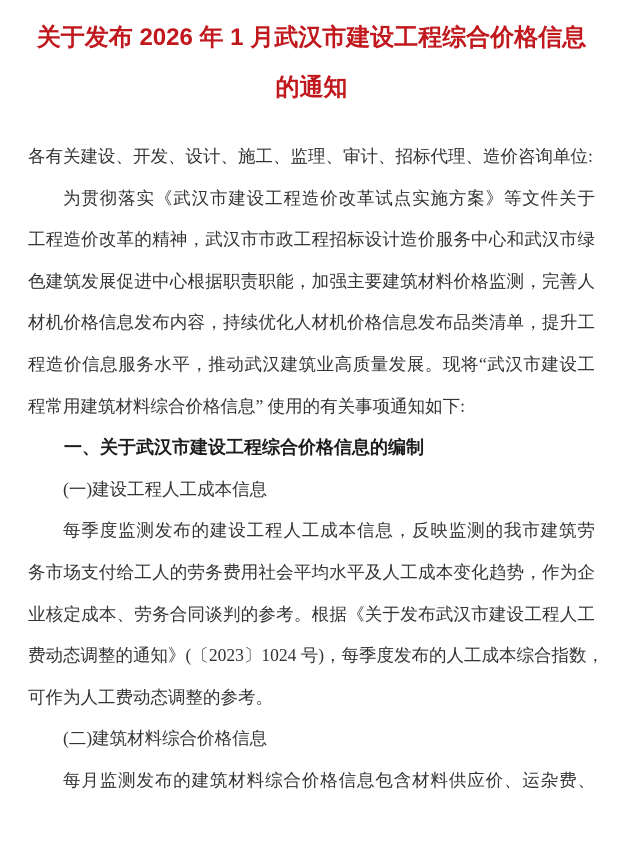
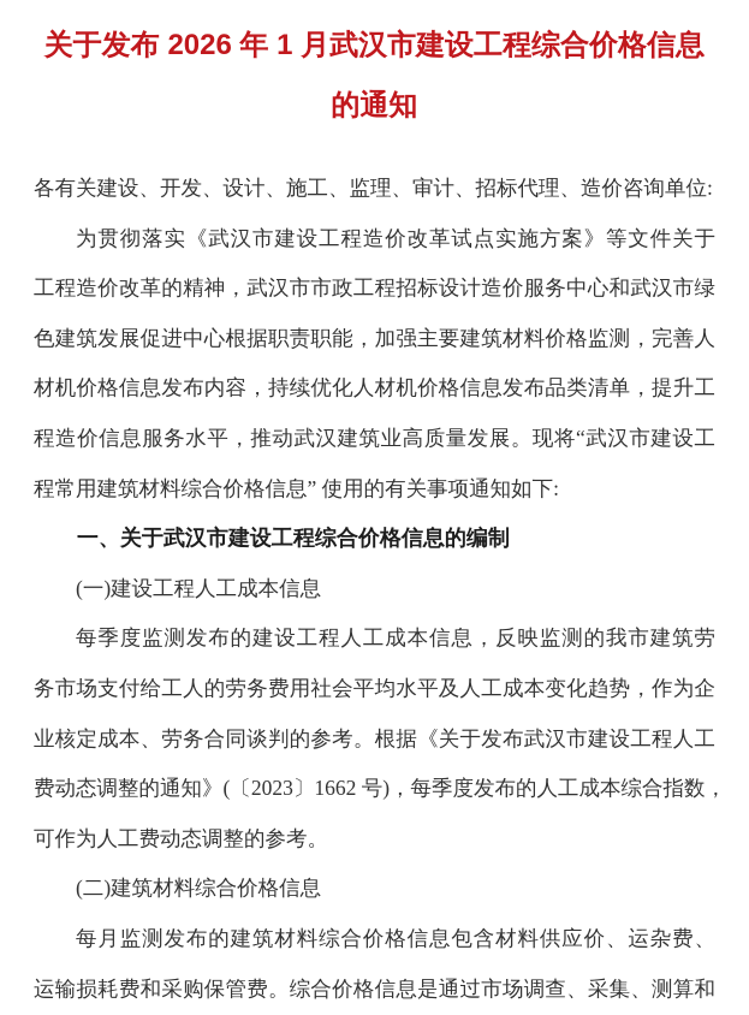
  关于发布 2026 年 1 月武汉市建设工程综合价格信息
  的通知
  各有关建设、开发、设计、施工、监理、审计、招标代理、造价咨询单位:
  为贯彻落实《武汉市建设工程造价改革试点实施方案》等文件关于
  工程造价改革的精神，武汉市市政工程招标设计造价服务中心和武汉市绿
  色建筑发展促进中心根据职责职能，加强主要建筑材料价格监测，完善人
  材机价格信息发布内容，持续优化人材机价格信息发布品类清单，提升工
  程造价信息服务水平，推动武汉建筑业高质量发展。现将“武汉市建设工
  程常用建筑材料综合价格信息” 使用的有关事项通知如下:
  一、关于武汉市建设工程综合价格信息的编制
  (一)建设工程人工成本信息
  每季度监测发布的建设工程人工成本信息，反映监测的我市建筑劳
  务市场支付给工人的劳务费用社会平均水平及人工成本变化趋势，作为企
  业核定成本、劳务合同谈判的参考。根据《关于发布武汉市建设工程人工
- 费动态调整的通知》(〔2023〕1024 号)，每季度发布的人工成本综合指数，
+ 费动态调整的通知》(〔2023〕1662 号)，每季度发布的人工成本综合指数，
  可作为人工费动态调整的参考。
  (二)建筑材料综合价格信息
  每月监测发布的建筑材料综合价格信息包含材料供应价、运杂费、
+ 运输损耗费和采购保管费。综合价格信息是通过市场调查、采集、测算和
